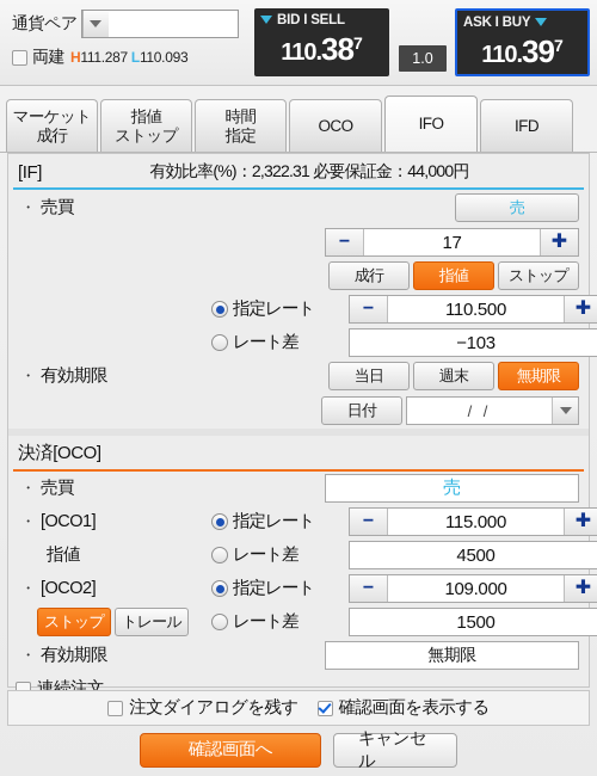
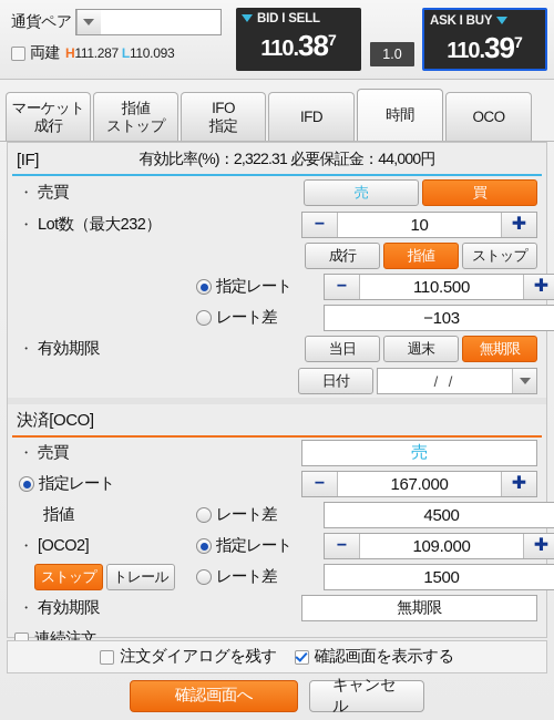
  通貨ペア
  両建
  H111.287 L110.093
  BID I SELL
  110.
  38
  7
  1.0
  ASK I BUY
  110.
  39
  7
  マーケット
  成行
  指値
  ストップ
- 時間
+ IFO
  指定
- OCO
+ IFD
- IFO
+ 時間
- IFD
+ OCO
  [IF]
  有効比率(%)：2,322.31 必要保証金：44,000円
  ・ 売買
  売
+ 買
+ ・ Lot数（最大232）
  −
- 17
+ 10
  ✚
  成行
  指値
  ストップ
  指定レート
  −
  110.500
  ✚
  レート差
  −103
  ・ 有効期限
  当日
  週末
  無期限
  日付
  / /
  決済[OCO]
  ・ 売買
  売
- ・ [OCO1]
  指定レート
  −
- 115.000
+ 167.000
  ✚
  指値
  レート差
  4500
  ・ [OCO2]
  指定レート
  −
  109.000
  ✚
  ストップ
  トレール
  レート差
  1500
  ・ 有効期限
  無期限
  連続注文
  注文ダイアログを残す
  確認画面を表示する
  確認画面へ
  キャンセル
